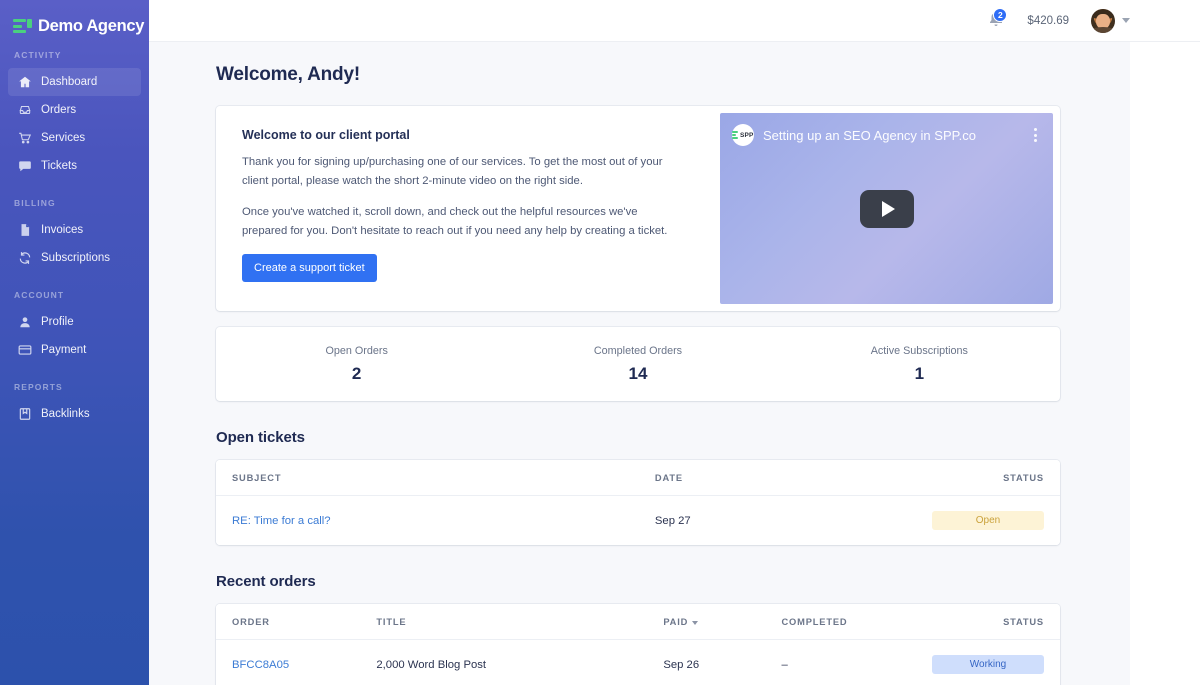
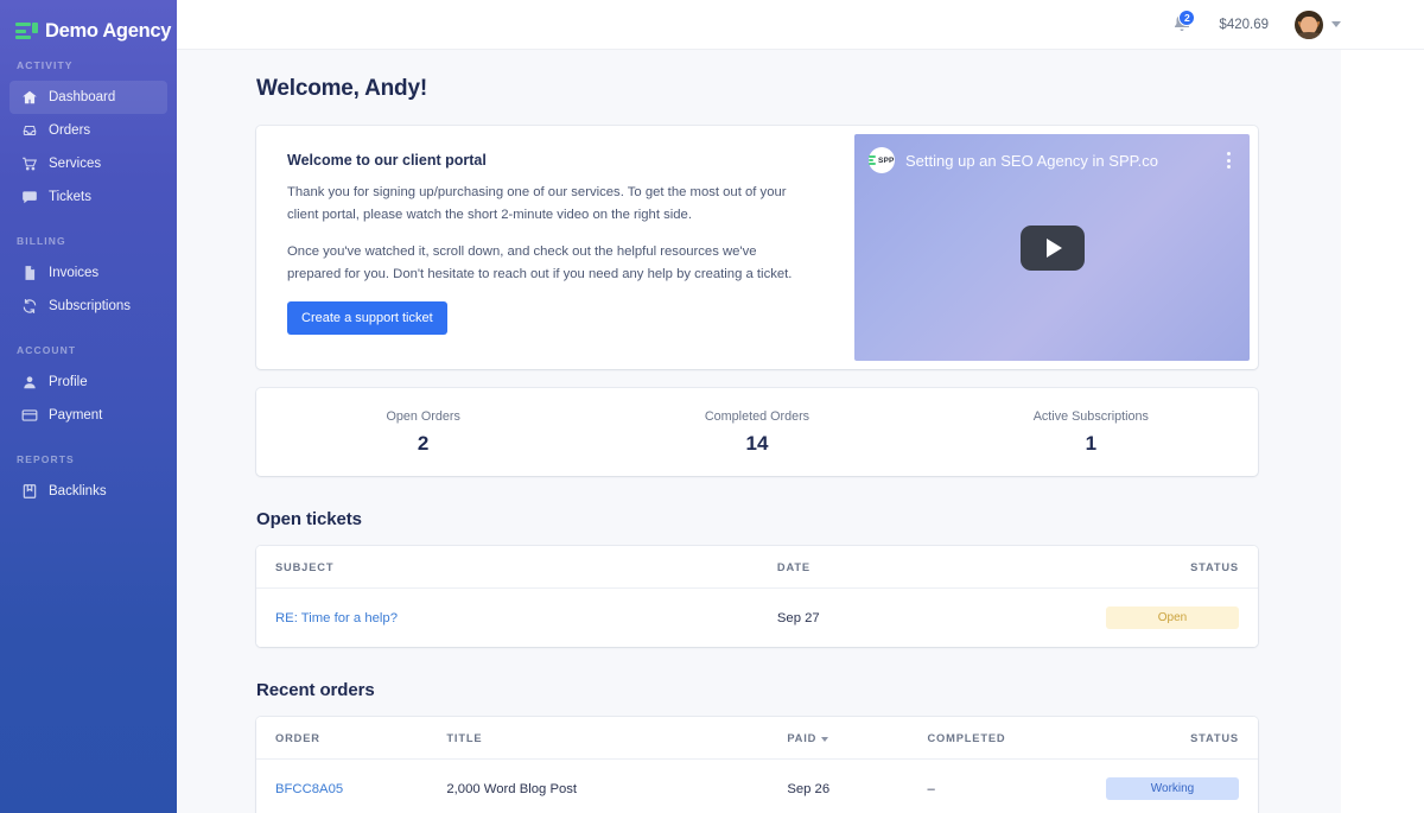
  Demo Agency
  ACTIVITY
  Dashboard
  Orders
  Services
  Tickets
  BILLING
  Invoices
  Subscriptions
  ACCOUNT
  Profile
  Payment
  REPORTS
  Backlinks
  2
  $420.69
  Welcome, Andy!
  Welcome to our client portal
  Thank you for signing up/purchasing one of our services. To get the most out of your client portal, please watch the short 2-minute video on the right side.
  Once you've watched it, scroll down, and check out the helpful resources we've prepared for you. Don't hesitate to reach out if you need any help by creating a ticket.
  Create a support ticket
  Setting up an SEO Agency in SPP.co
  Open Orders
  2
  Completed Orders
  14
  Active Subscriptions
  1
  Open tickets
  SUBJECT	DATE	STATUS
- RE: Time for a call?	Sep 27	Open
+ RE: Time for a help?	Sep 27	Open
  Recent orders
  ORDER	TITLE	PAID	COMPLETED	STATUS
  BFCC8A05	2,000 Word Blog Post	Sep 26	–	Working
